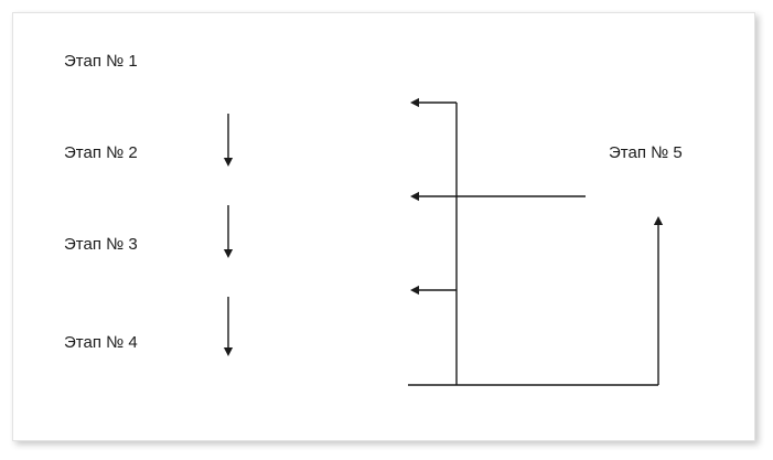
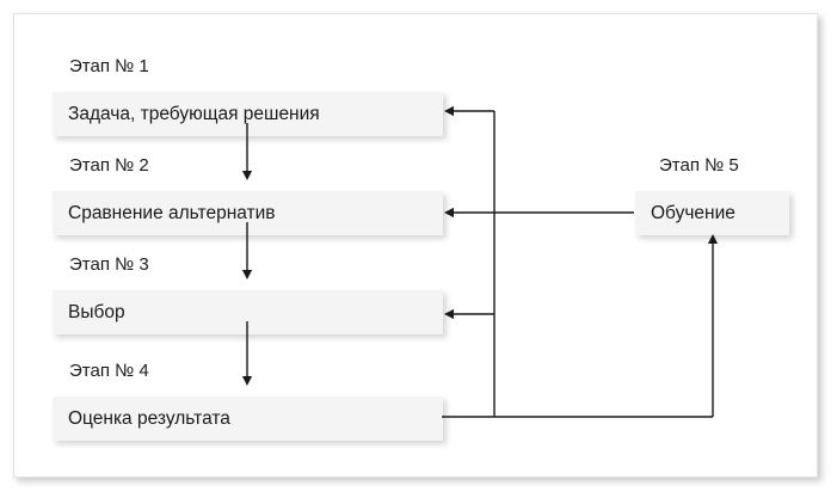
  Этап № 1
  Этап № 2
  Этап № 3
  Этап № 4
  Этап № 5
+ Задача, требующая решения
+ Сравнение альтернатив
+ Выбор
+ Оценка результата
+ Обучение
